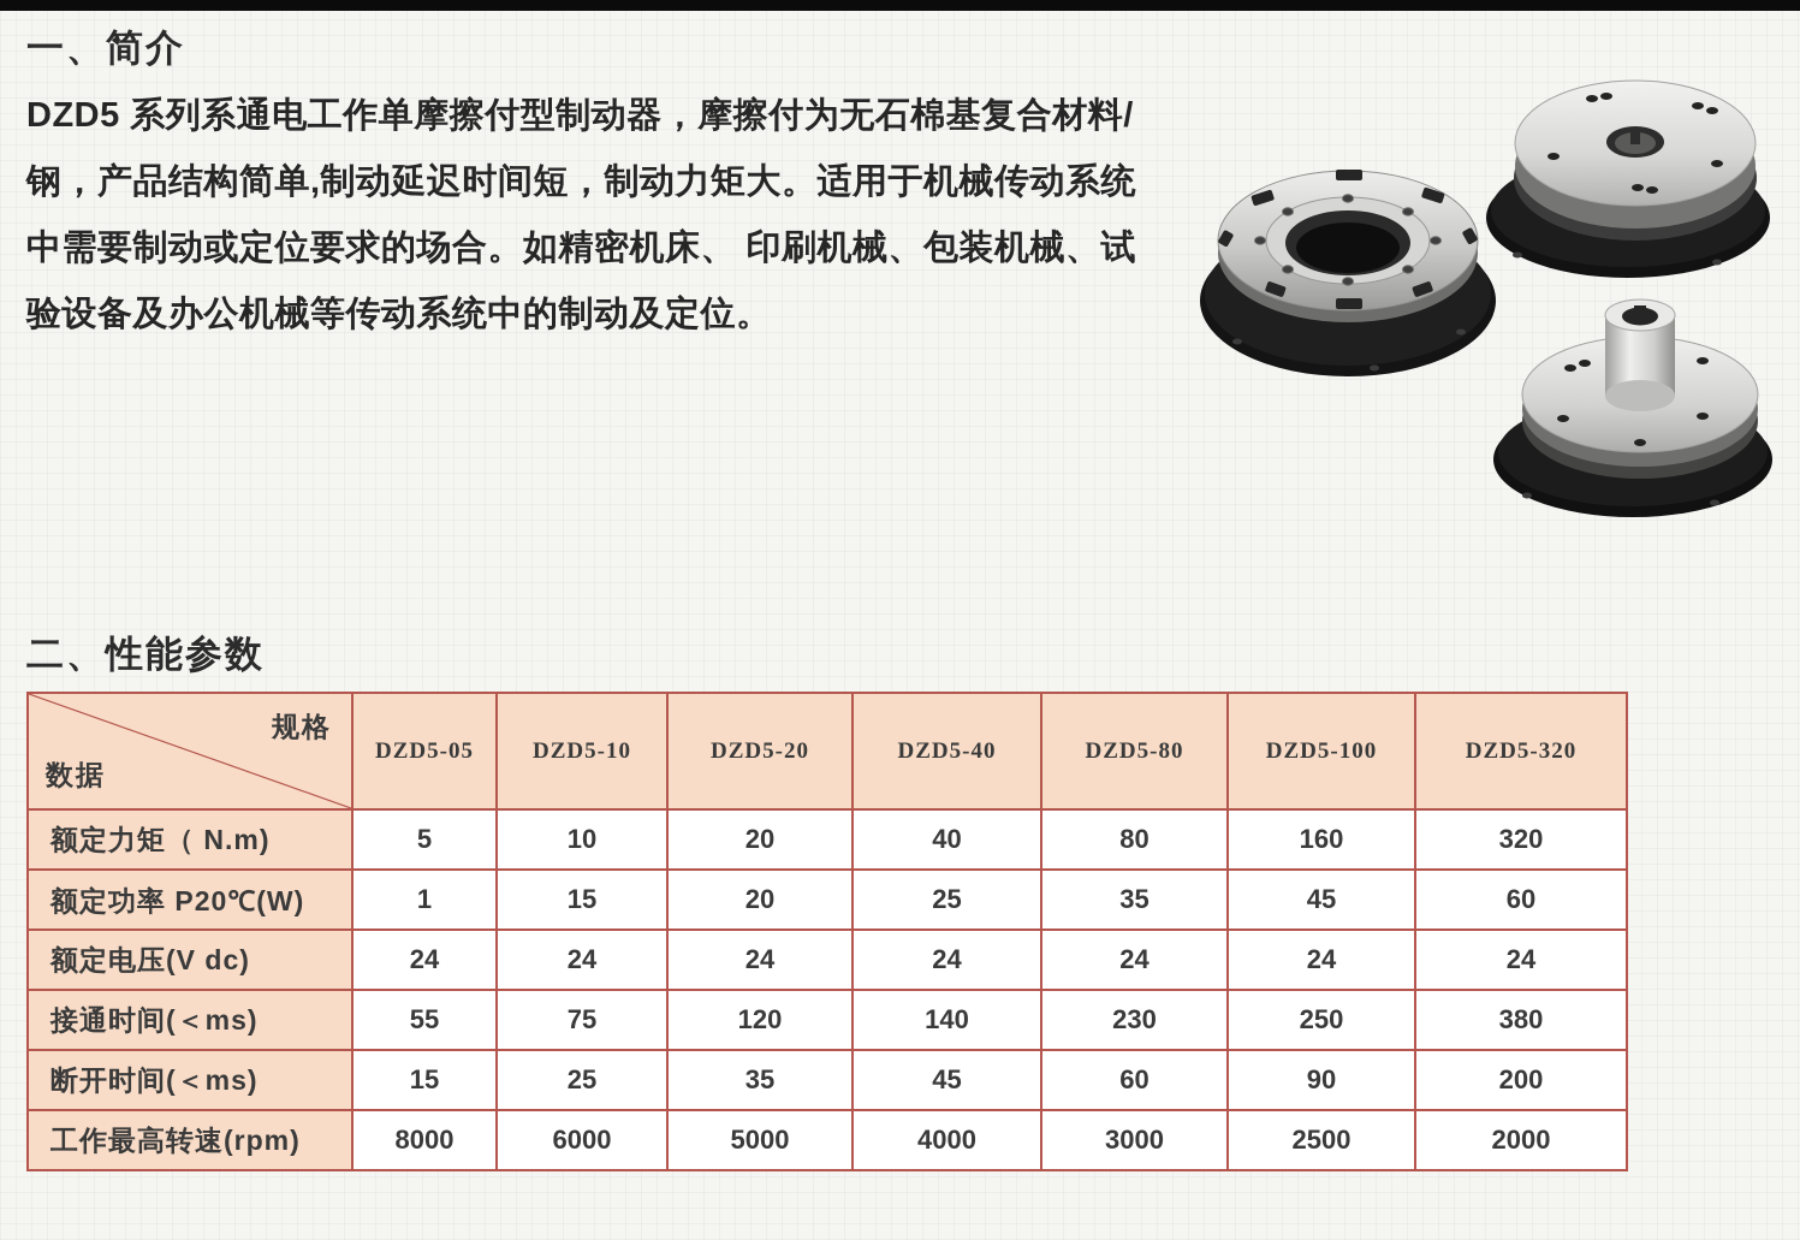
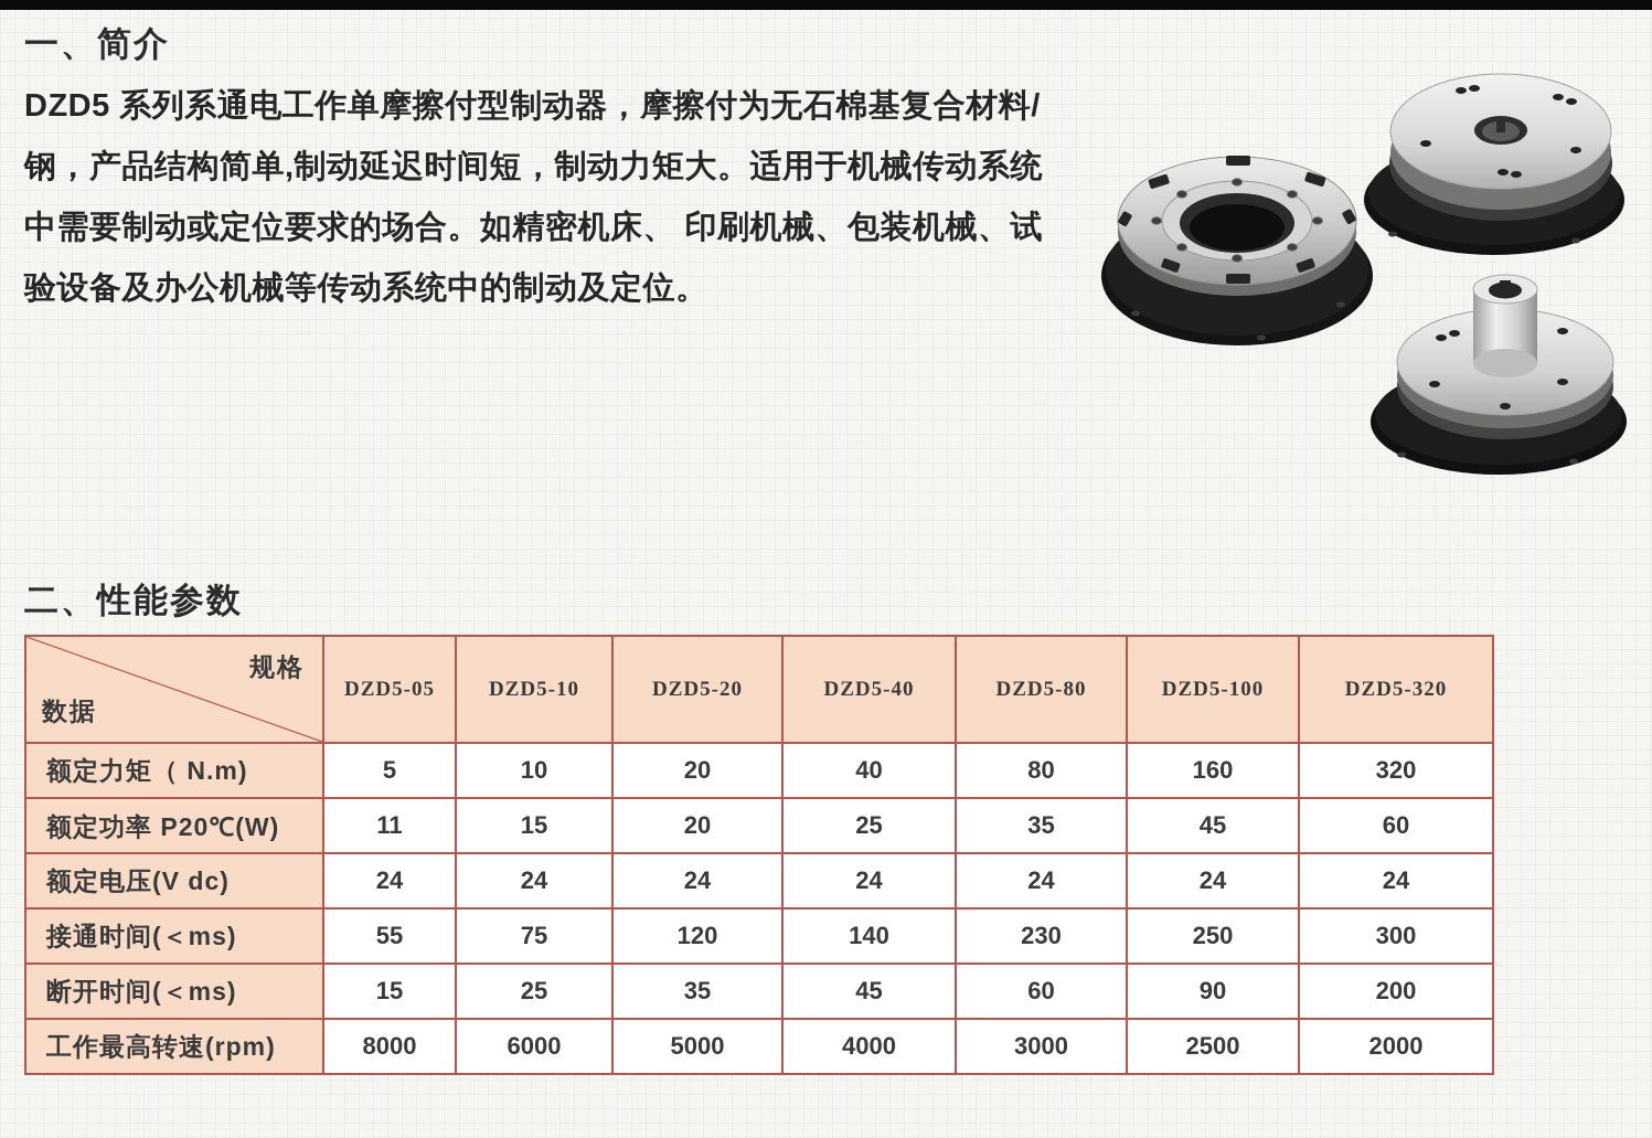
  一、简介
  DZD5 系列系通电工作单摩擦付型制动器，摩擦付为无石棉基复合材料/
  钢，产品结构简单,制动延迟时间短，制动力矩大。适用于机械传动系统
  中需要制动或定位要求的场合。如精密机床、 印刷机械、包装机械、试
  验设备及办公机械等传动系统中的制动及定位。
  二、性能参数
  规格 数据	DZD5-05	DZD5-10	DZD5-20	DZD5-40	DZD5-80	DZD5-100	DZD5-320
  额定力矩（ N.m)	5	10	20	40	80	160	320
- 额定功率 P20℃(W)	1	15	20	25	35	45	60
+ 额定功率 P20℃(W)	11	15	20	25	35	45	60
  额定电压(V dc)	24	24	24	24	24	24	24
- 接通时间(＜ms)	55	75	120	140	230	250	380
+ 接通时间(＜ms)	55	75	120	140	230	250	300
  断开时间(＜ms)	15	25	35	45	60	90	200
  工作最高转速(rpm)	8000	6000	5000	4000	3000	2500	2000
